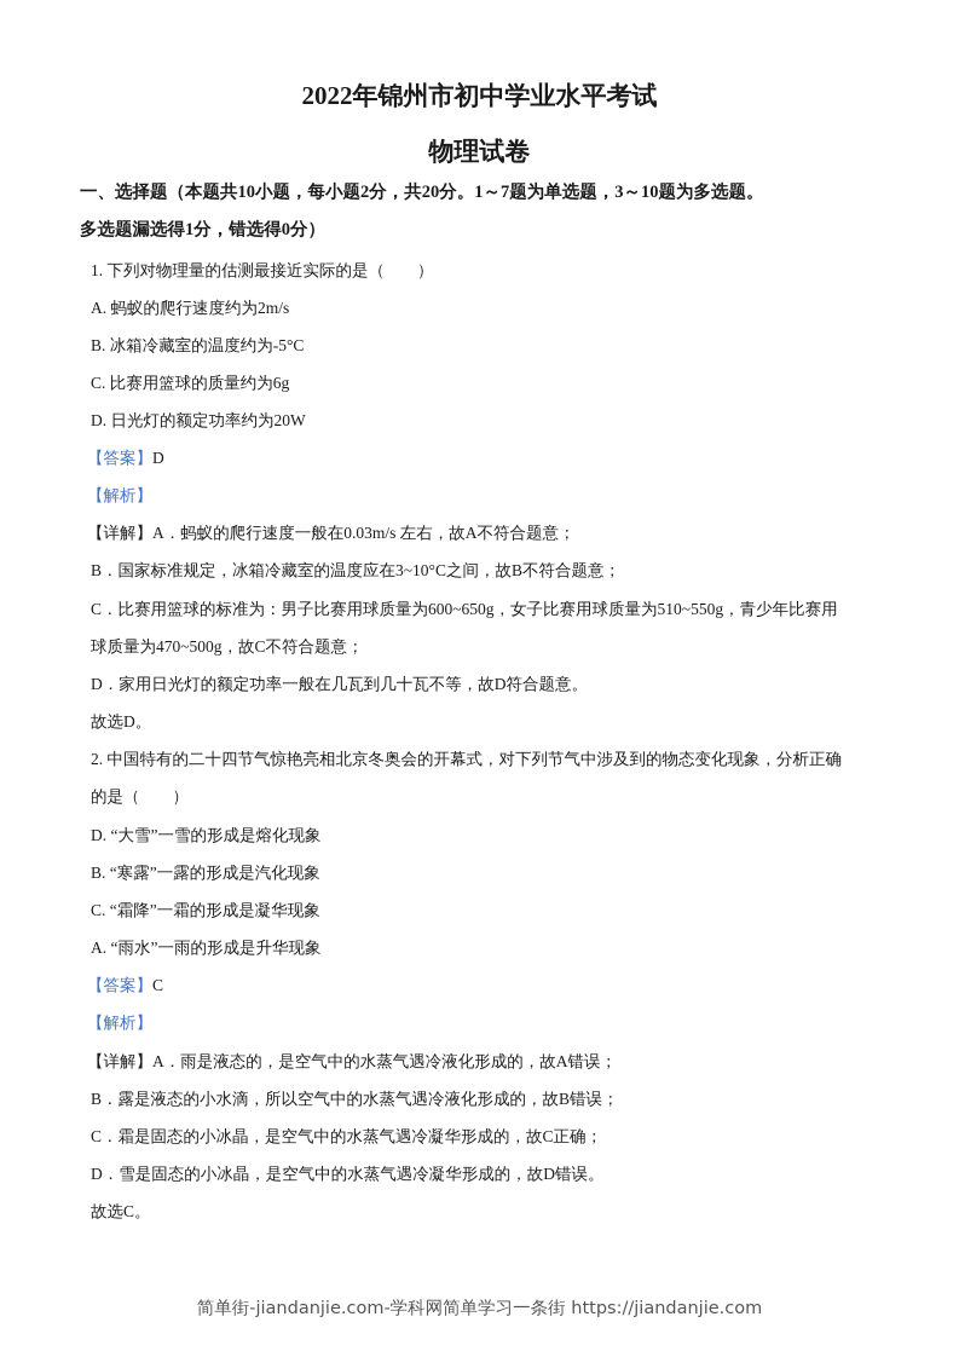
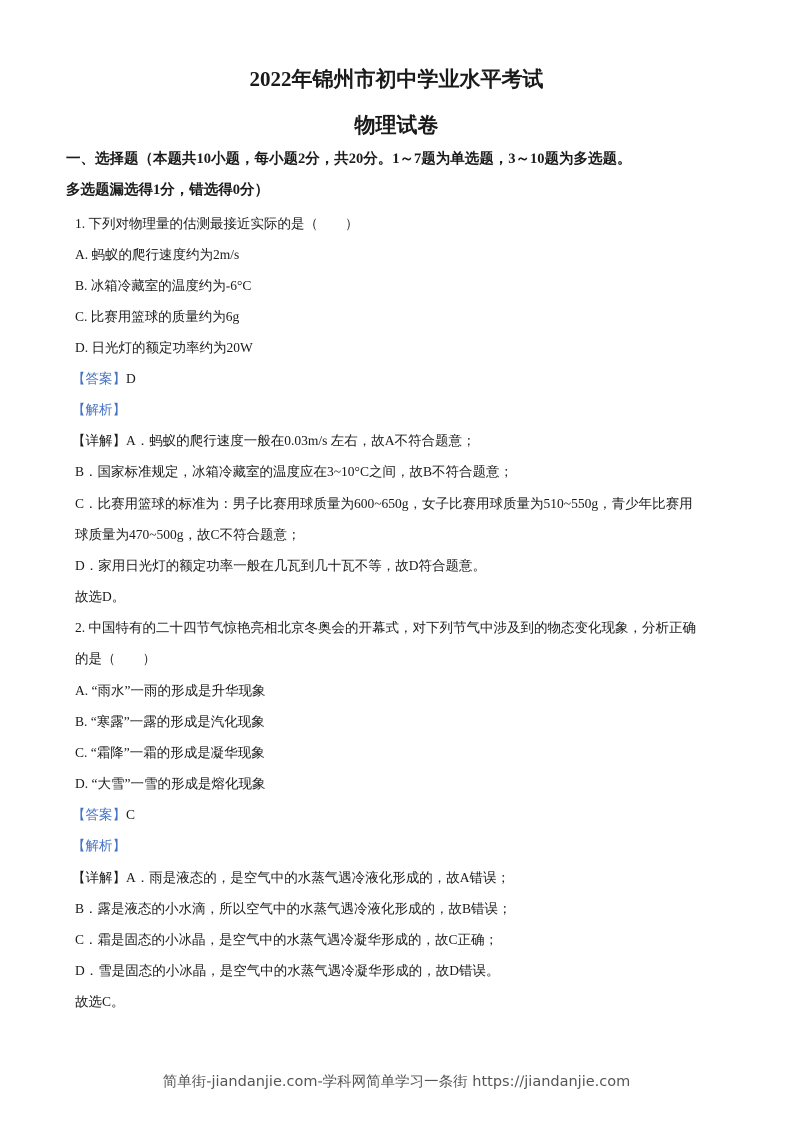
  2022年锦州市初中学业水平考试
  物理试卷
  一、选择题（本题共10小题，每小题2分，共20分。1～7题为单选题，3～10题为多选题。
  多选题漏选得1分，错选得0分）
  1. 下列对物理量的估测最接近实际的是（ ）
  A. 蚂蚁的爬行速度约为2m/s
- B. 冰箱冷藏室的温度约为-5°C
+ B. 冰箱冷藏室的温度约为-6°C
  C. 比赛用篮球的质量约为6g
  D. 日光灯的额定功率约为20W
  【答案】D
  【解析】
  【详解】A．蚂蚁的爬行速度一般在0.03m/s 左右，故A不符合题意；
  B．国家标准规定，冰箱冷藏室的温度应在3~10°C之间，故B不符合题意；
  C．比赛用篮球的标准为：男子比赛用球质量为600~650g，女子比赛用球质量为510~550g，青少年比赛用
  球质量为470~500g，故C不符合题意；
  D．家用日光灯的额定功率一般在几瓦到几十瓦不等，故D符合题意。
  故选D。
  2. 中国特有的二十四节气惊艳亮相北京冬奥会的开幕式，对下列节气中涉及到的物态变化现象，分析正确
  的是（ ）
- D. “大雪”一雪的形成是熔化现象
+ A. “雨水”一雨的形成是升华现象
  B. “寒露”一露的形成是汽化现象
  C. “霜降”一霜的形成是凝华现象
- A. “雨水”一雨的形成是升华现象
+ D. “大雪”一雪的形成是熔化现象
  【答案】C
  【解析】
  【详解】A．雨是液态的，是空气中的水蒸气遇冷液化形成的，故A错误；
  B．露是液态的小水滴，所以空气中的水蒸气遇冷液化形成的，故B错误；
  C．霜是固态的小冰晶，是空气中的水蒸气遇冷凝华形成的，故C正确；
  D．雪是固态的小冰晶，是空气中的水蒸气遇冷凝华形成的，故D错误。
  故选C。
  简单街-jiandanjie.com-学科网简单学习一条街 https://jiandanjie.com
